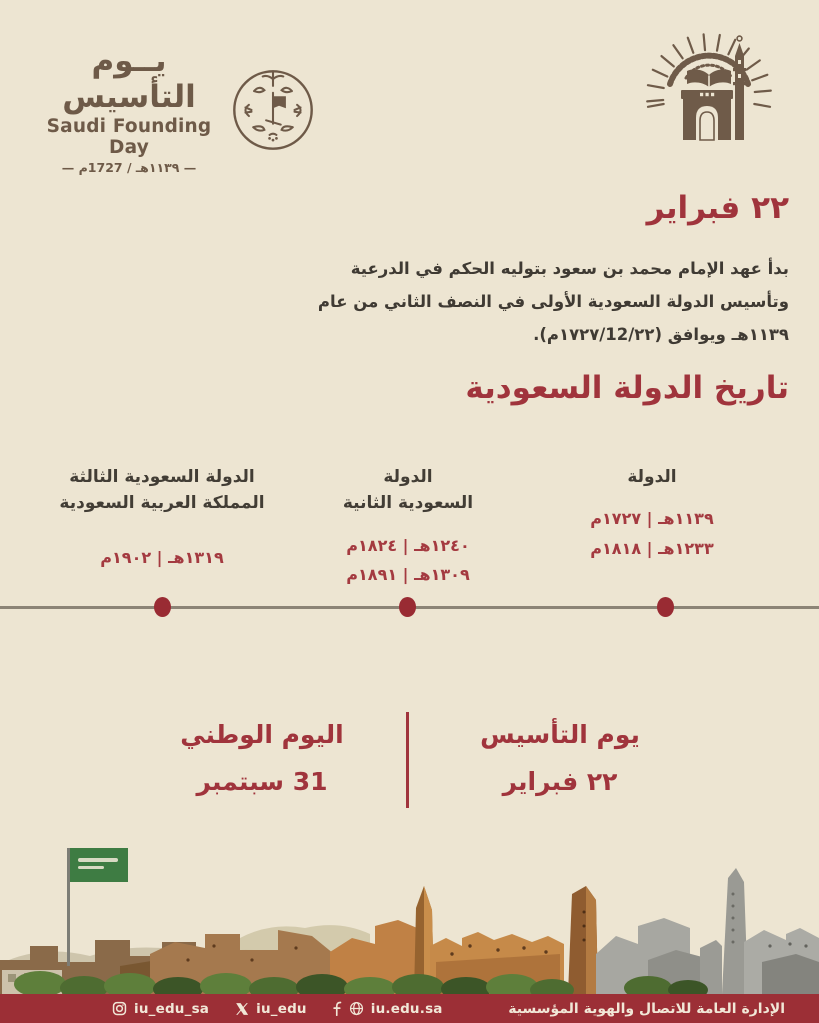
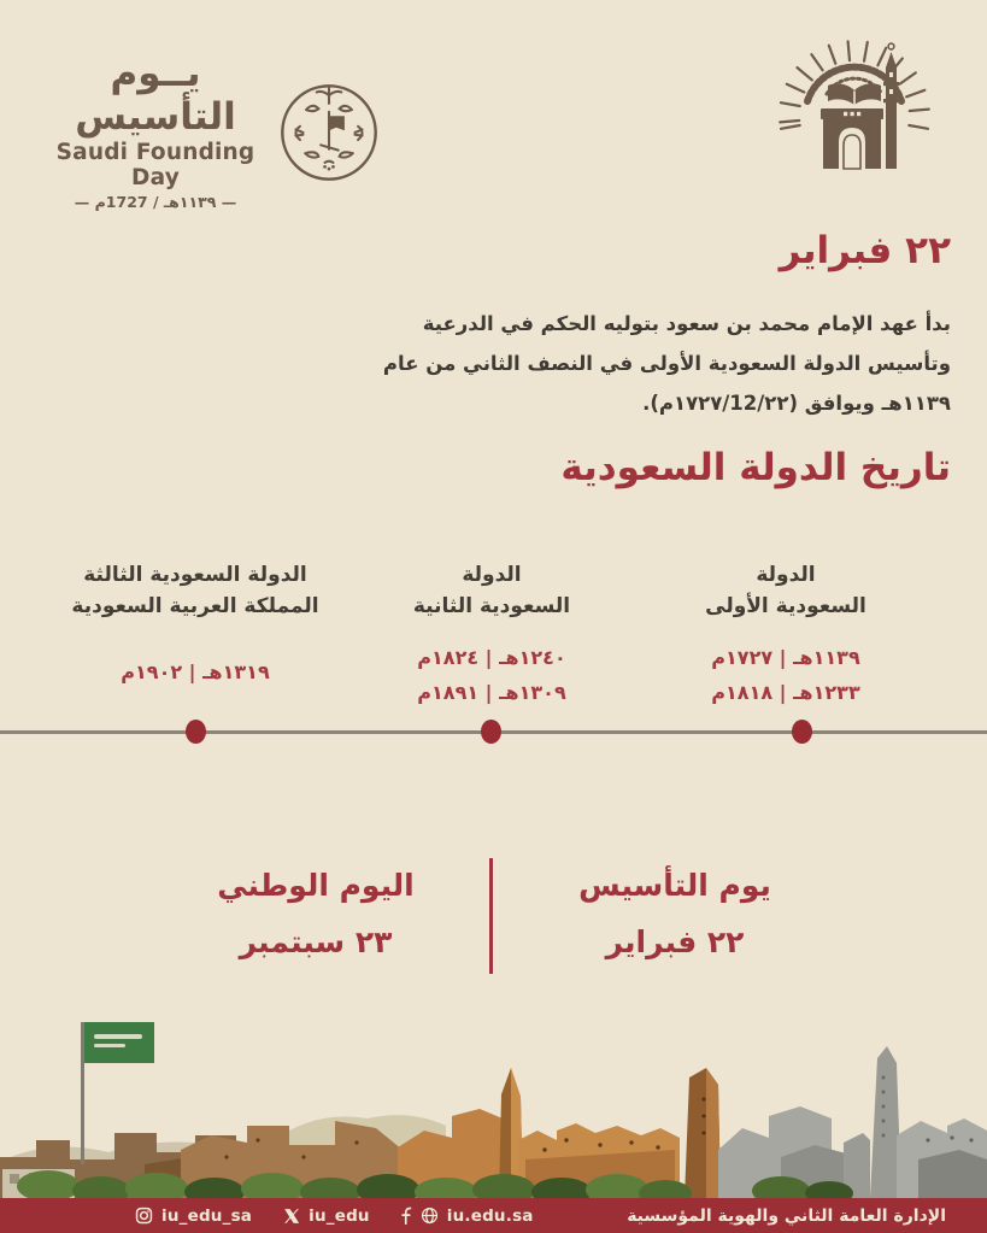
  يــوم التأسيس
  Saudi Founding Day
  — ١١٣٩هـ / 1727م —
  ٢٢ فبراير
  بدأ عهد الإمام محمد بن سعود بتوليه الحكم في الدرعية وتأسيس الدولة السعودية الأولى في النصف الثاني من عام ١١٣٩هـ ويوافق (١٧٢٧/12/٢٢م).
  تاريخ الدولة السعودية
  الدولة
+ السعودية الأولى
  ١١٣٩هـ | ١٧٢٧م
  ١٢٣٣هـ | ١٨١٨م
  الدولة
  السعودية الثانية
  ١٢٤٠هـ | ١٨٢٤م
  ١٣٠٩هـ | ١٨٩١م
  الدولة السعودية الثالثة
  المملكة العربية السعودية
  ١٣١٩هـ | ١٩٠٢م
  يوم التأسيس
  ٢٢ فبراير
  اليوم الوطني
- 31 سبتمبر
+ ٢٣ سبتمبر
  iu_edu_sa
  iu_edu
  iu.edu.sa
- الإدارة العامة للاتصال والهوية المؤسسية
+ الإدارة العامة الثاني والهوية المؤسسية
